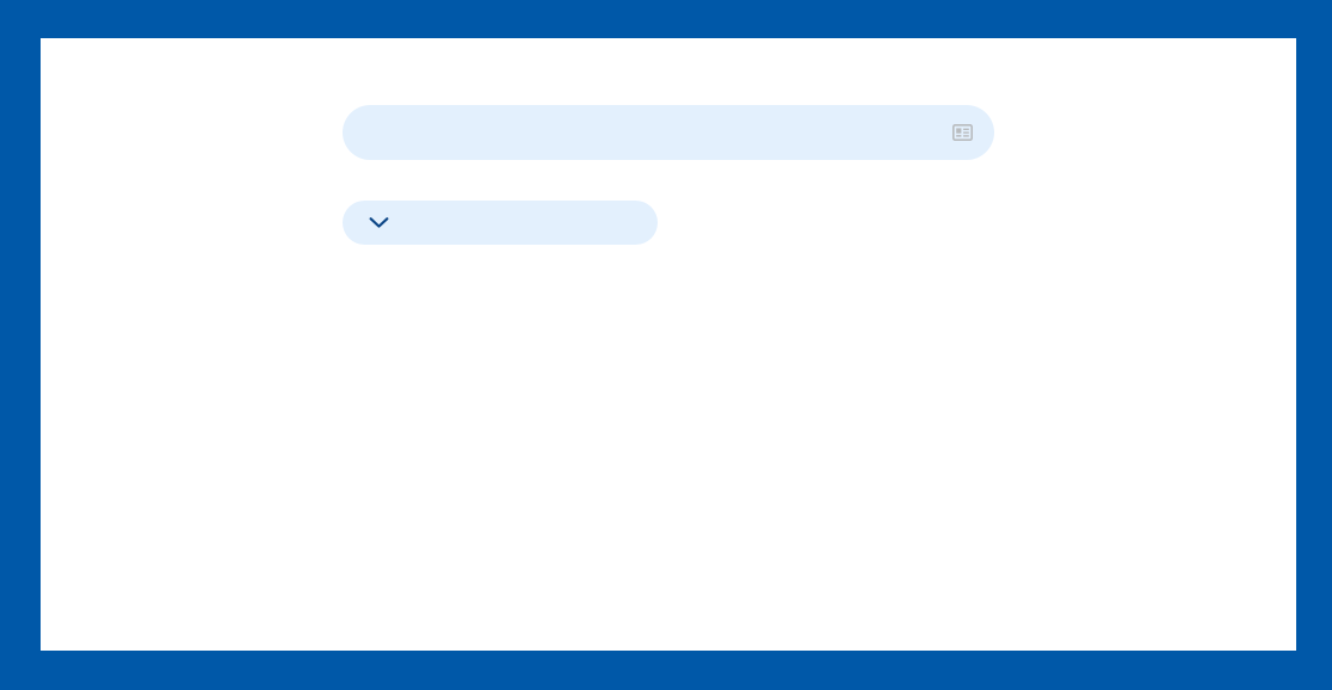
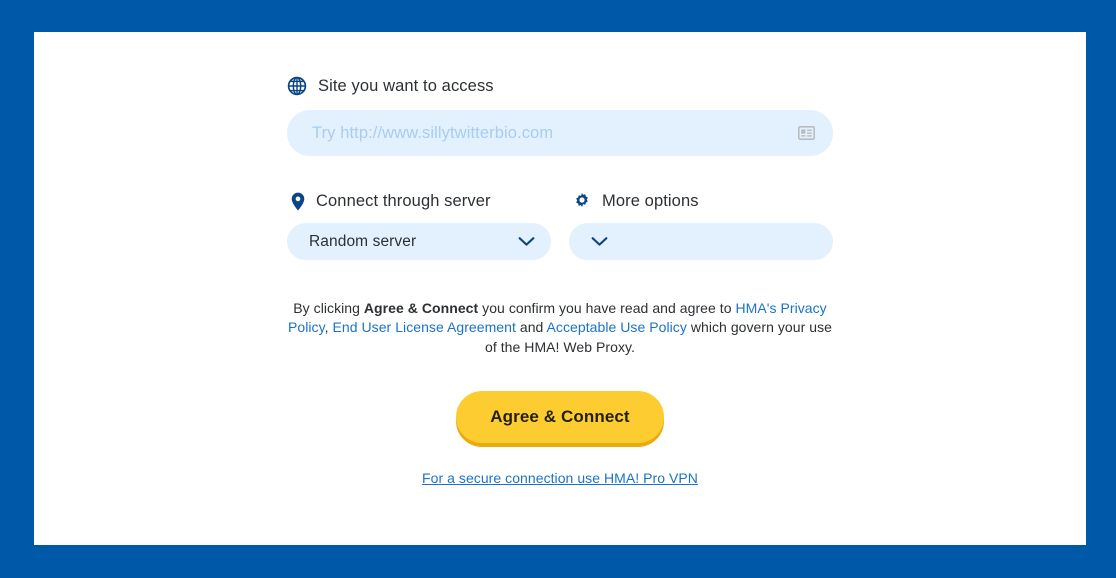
+ Site you want to access
+ Try http://www.sillytwitterbio.com
+ Connect through server
+ Random server
+ More options
+ By clicking Agree & Connect you confirm you have read and agree to HMA's Privacy Policy, End User License Agreement and Acceptable Use Policy which govern your use of the HMA! Web Proxy.
+ Agree & Connect
+ For a secure connection use HMA! Pro VPN
